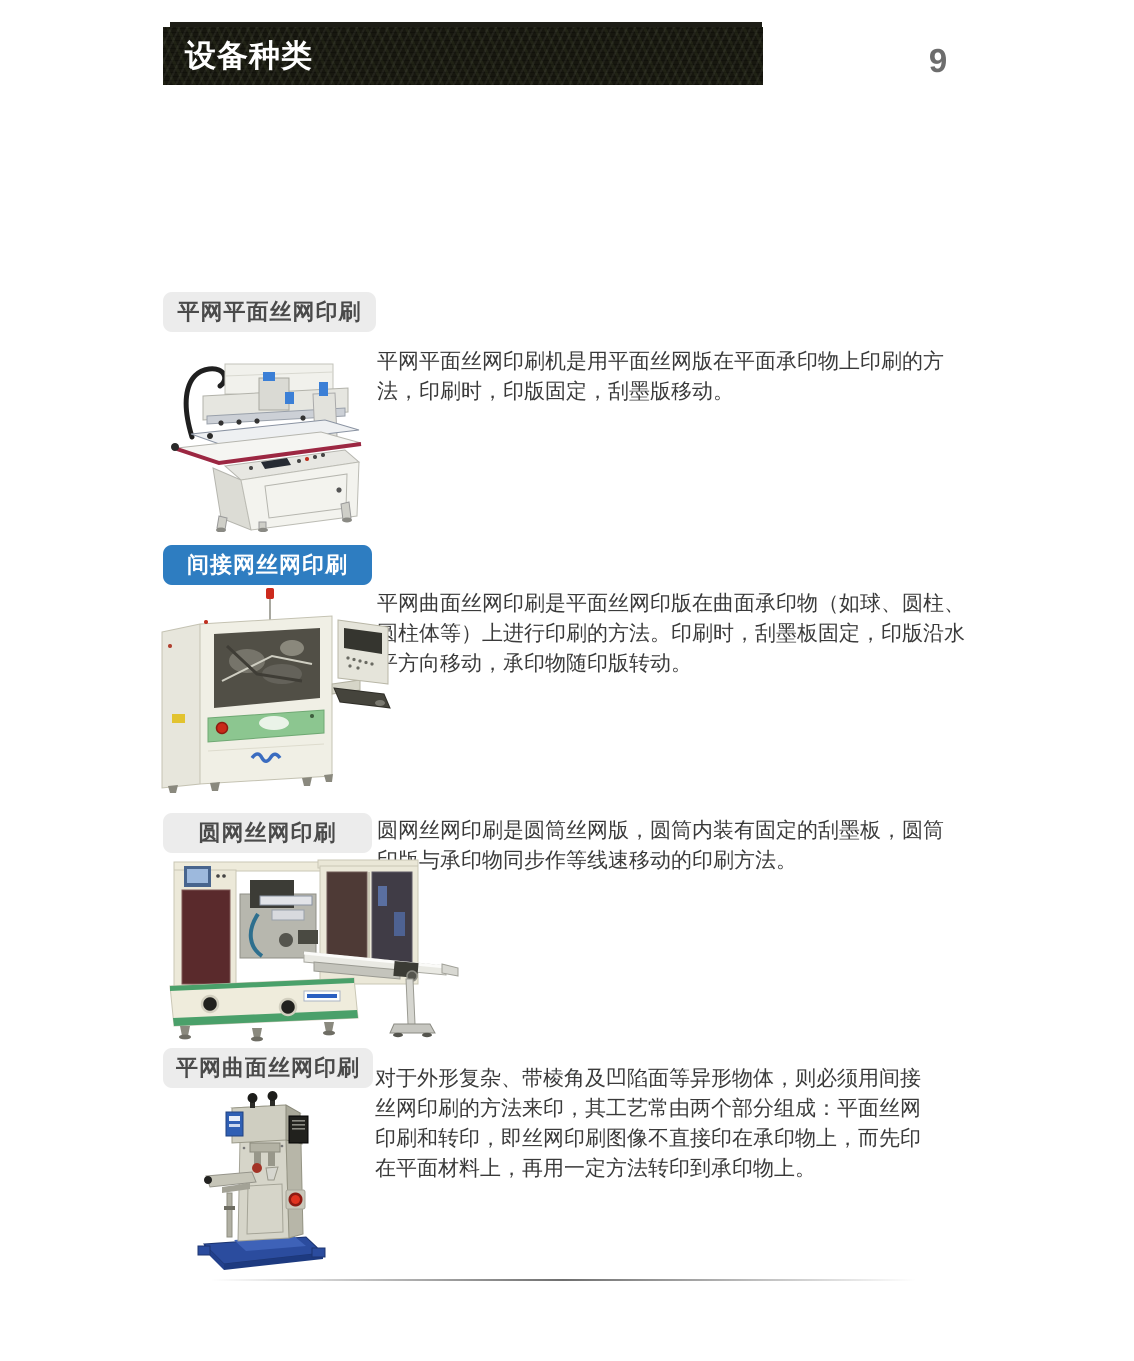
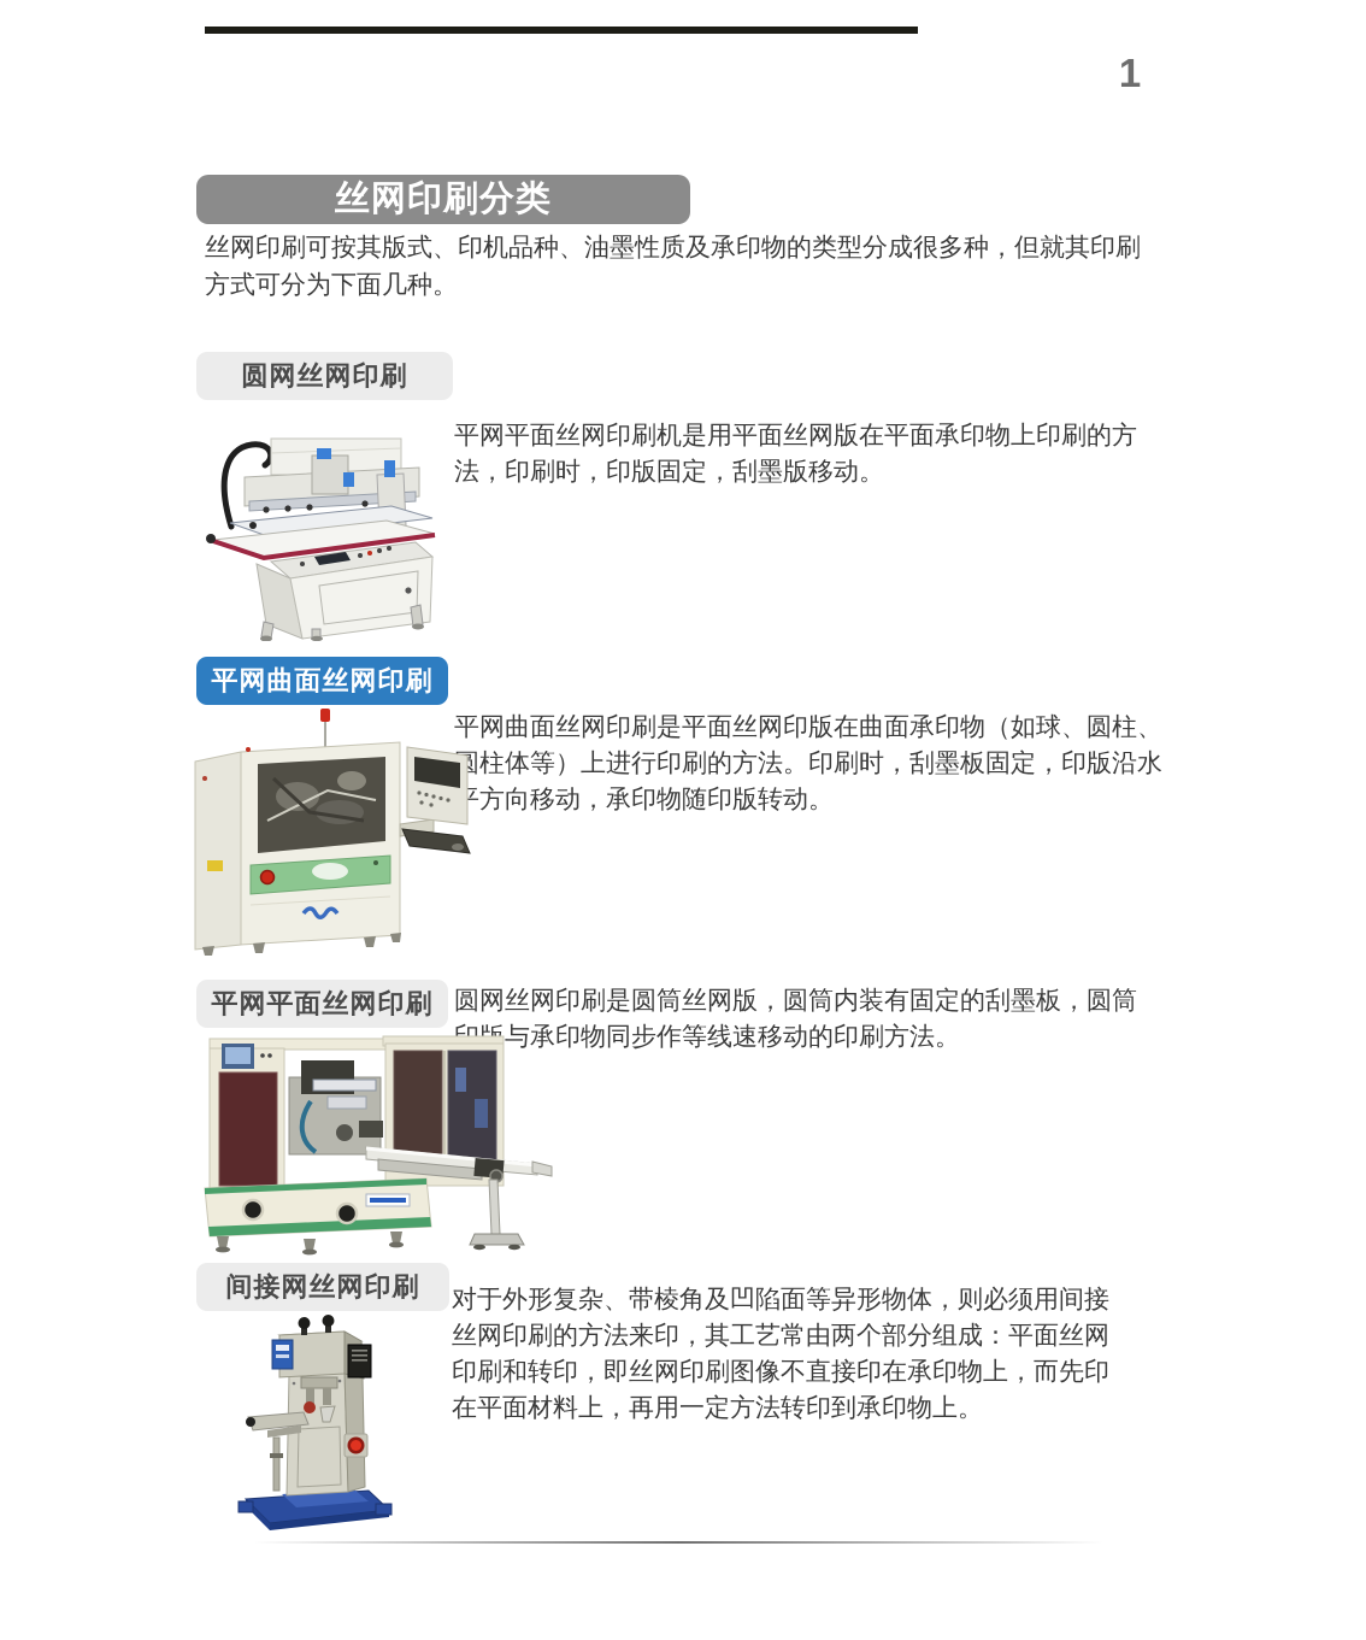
- 设备种类
- 9
+ 1
+ 丝网印刷分类
+ 丝网印刷可按其版式、印机品种、油墨性质及承印物的类型分成很多种，但就其印刷方式可分为下面几种。
- 平网平面丝网印刷
+ 圆网丝网印刷
  平网平面丝网印刷机是用平面丝网版在平面承印物上印刷的方法，印刷时，印版固定，刮墨版移动。
- 间接网丝网印刷
+ 平网曲面丝网印刷
  平网曲面丝网印刷是平面丝网印版在曲面承印物（如球、圆柱、柱体等）上进行印刷的方法。印刷时，刮墨板固定，印版沿水方向移动，承印物随印版转动。
- 圆网丝网印刷
+ 平网平面丝网印刷
  圆网丝网印刷是圆筒丝网版，圆筒内装有固定的刮墨板，圆筒与承印物同步作等线速移动的印刷方法。
- 平网曲面丝网印刷
+ 间接网丝网印刷
  对于外形复杂、带棱角及凹陷面等异形物体，则必须用间接丝网印刷的方法来印，其工艺常由两个部分组成：平面丝网印刷和转印，即丝网印刷图像不直接印在承印物上，而先印在平面材料上，再用一定方法转印到承印物上。
